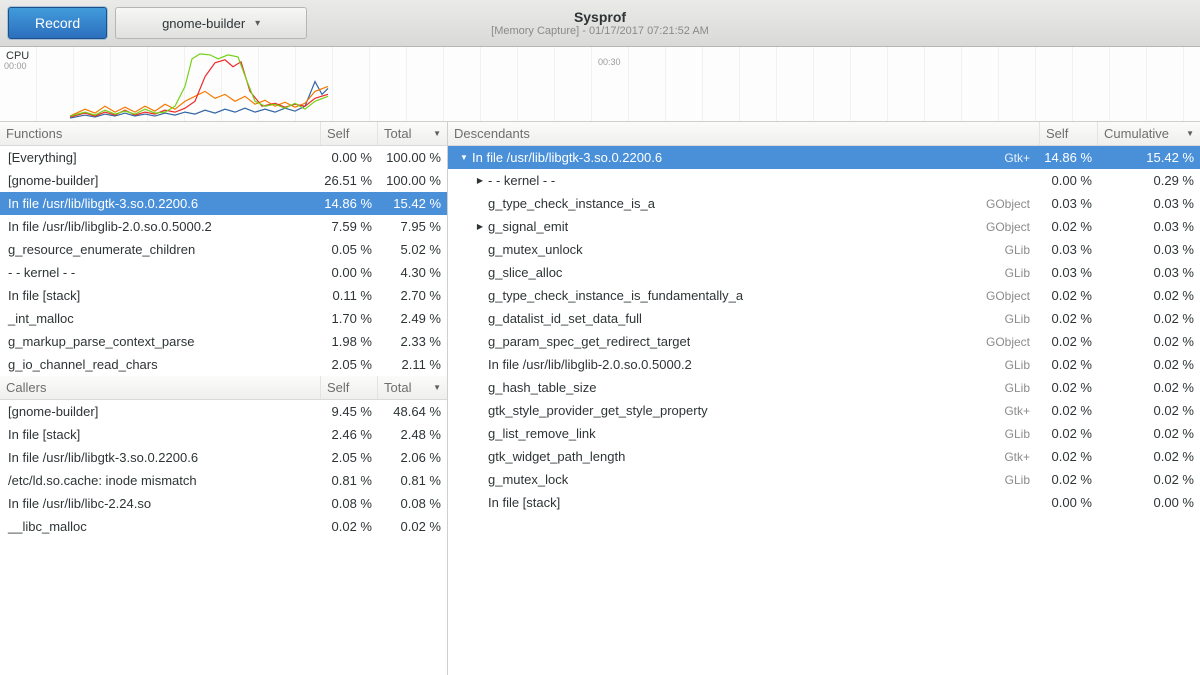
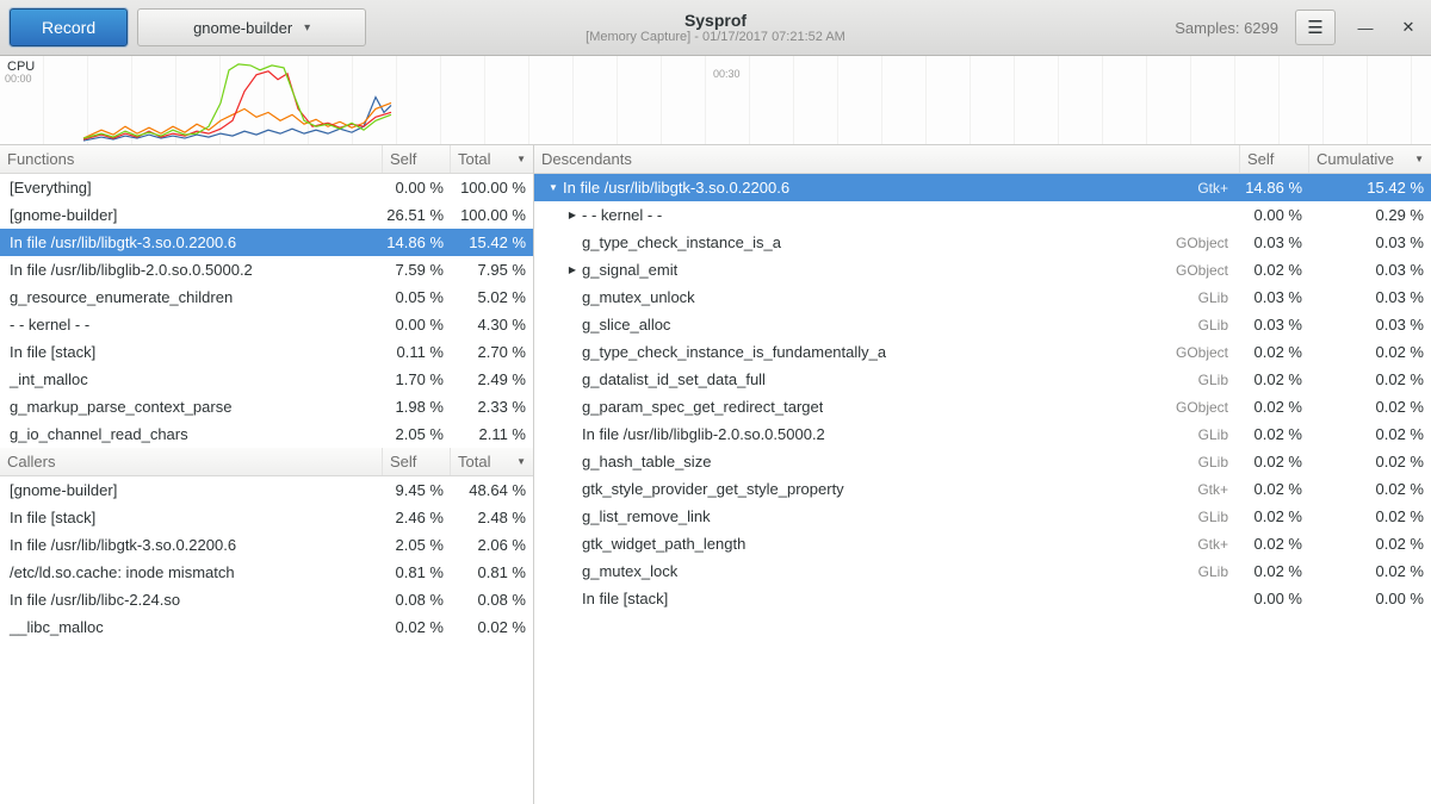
  Record
  gnome-builder
  ▾
  Sysprof
  [Memory Capture] - 01/17/2017 07:21:52 AM
+ Samples: 6299
+ ☰
+ —
+ ✕
  CPU
  00:00
  00:30
  Functions
  Self
  Total
  ▼
  [Everything]
  0.00 %
  100.00 %
  [gnome-builder]
  26.51 %
  100.00 %
  In file /usr/lib/libgtk-3.so.0.2200.6
  14.86 %
  15.42 %
  In file /usr/lib/libglib-2.0.so.0.5000.2
  7.59 %
  7.95 %
  g_resource_enumerate_children
  0.05 %
  5.02 %
  - - kernel - -
  0.00 %
  4.30 %
  In file [stack]
  0.11 %
  2.70 %
  _int_malloc
  1.70 %
  2.49 %
  g_markup_parse_context_parse
  1.98 %
  2.33 %
  g_io_channel_read_chars
  2.05 %
  2.11 %
  Callers
  Self
  Total
  ▼
  [gnome-builder]
  9.45 %
  48.64 %
  In file [stack]
  2.46 %
  2.48 %
  In file /usr/lib/libgtk-3.so.0.2200.6
  2.05 %
  2.06 %
  /etc/ld.so.cache: inode mismatch
  0.81 %
  0.81 %
  In file /usr/lib/libc-2.24.so
  0.08 %
  0.08 %
  __libc_malloc
  0.02 %
  0.02 %
  Descendants
  Self
  Cumulative
  ▼
  ▼
  In file /usr/lib/libgtk-3.so.0.2200.6
  Gtk+
  14.86 %
  15.42 %
  ▶
  - - kernel - -
  0.00 %
  0.29 %
  g_type_check_instance_is_a
  GObject
  0.03 %
  0.03 %
  ▶
  g_signal_emit
  GObject
  0.02 %
  0.03 %
  g_mutex_unlock
  GLib
  0.03 %
  0.03 %
  g_slice_alloc
  GLib
  0.03 %
  0.03 %
  g_type_check_instance_is_fundamentally_a
  GObject
  0.02 %
  0.02 %
  g_datalist_id_set_data_full
  GLib
  0.02 %
  0.02 %
  g_param_spec_get_redirect_target
  GObject
  0.02 %
  0.02 %
  In file /usr/lib/libglib-2.0.so.0.5000.2
  GLib
  0.02 %
  0.02 %
  g_hash_table_size
  GLib
  0.02 %
  0.02 %
  gtk_style_provider_get_style_property
  Gtk+
  0.02 %
  0.02 %
  g_list_remove_link
  GLib
  0.02 %
  0.02 %
  gtk_widget_path_length
  Gtk+
  0.02 %
  0.02 %
  g_mutex_lock
  GLib
  0.02 %
  0.02 %
  In file [stack]
  0.00 %
  0.00 %
